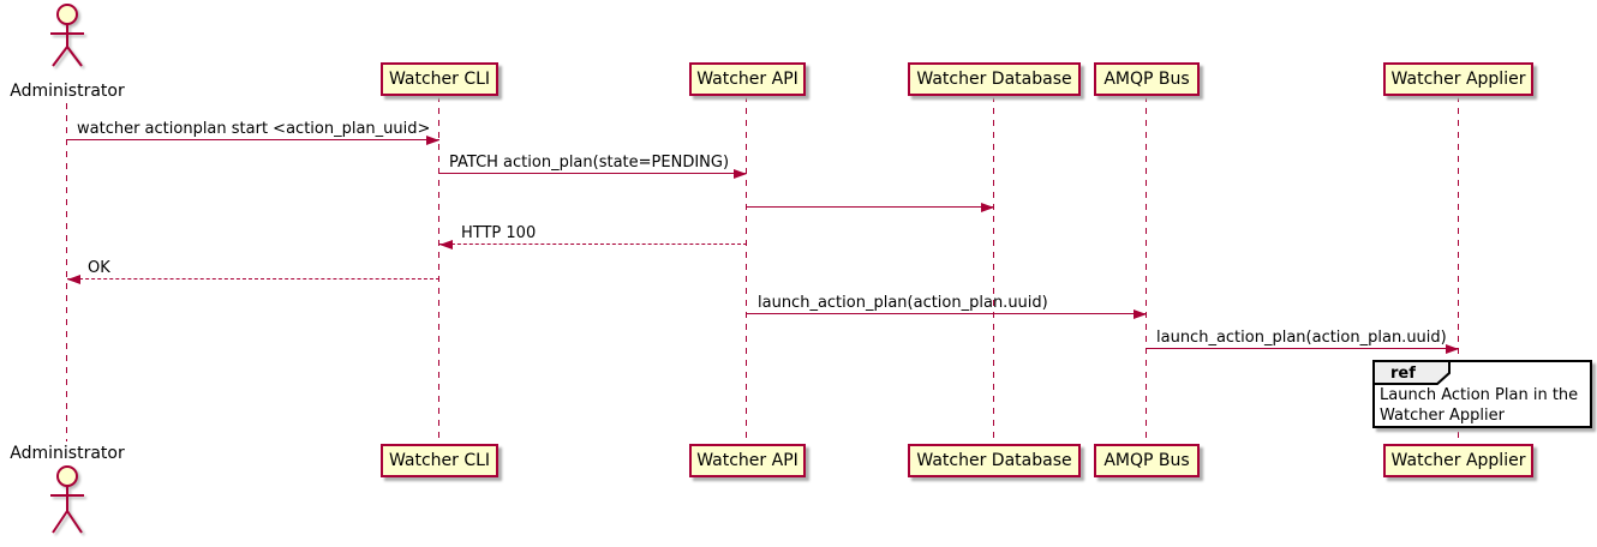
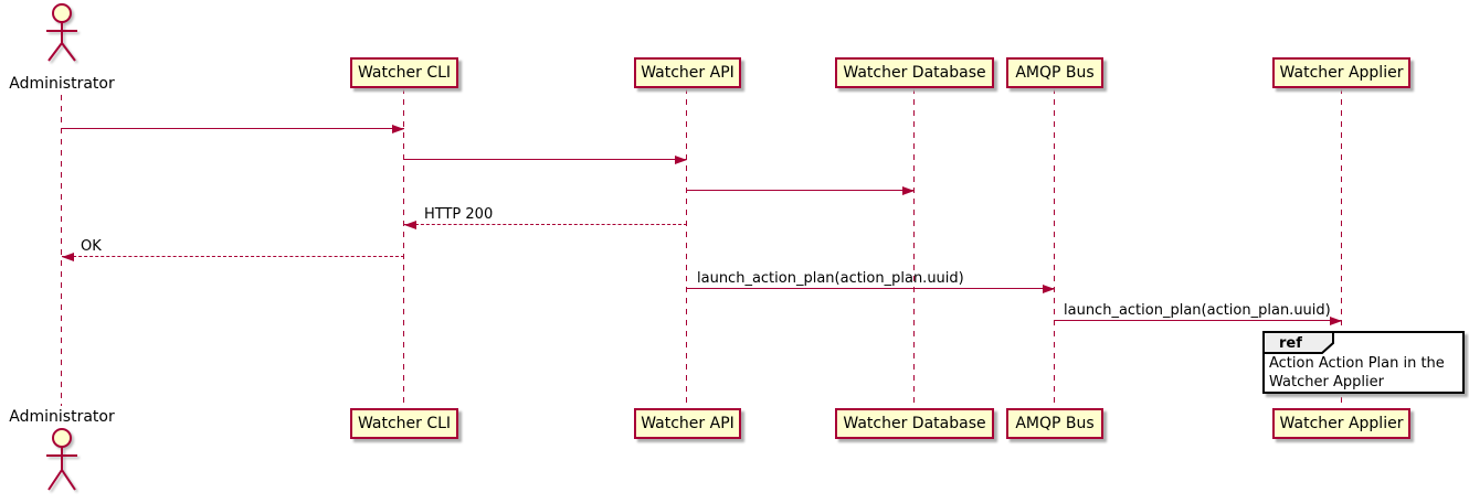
  Administrator
  Watcher CLI
  Watcher API
  Watcher Database
  AMQP Bus
  Watcher Applier
- watcher actionplan start <action_plan_uuid>
- PATCH action_plan(state=PENDING)
- HTTP 100
+ HTTP 200
  OK
  launch_action_plan(action_plan.uuid)
  launch_action_plan(action_plan.uuid)
  ref
- Launch Action Plan in the Watcher Applier
+ Action Action Plan in the Watcher Applier
  Watcher CLI
  Watcher API
  Watcher Database
  AMQP Bus
  Watcher Applier
  Administrator
